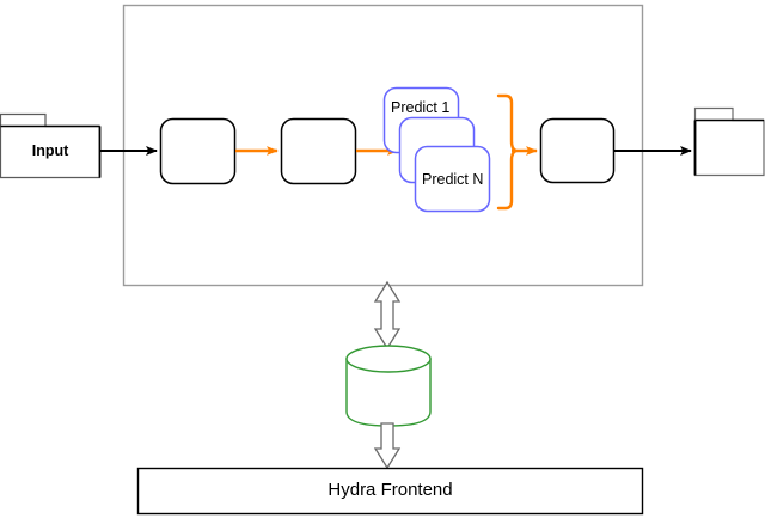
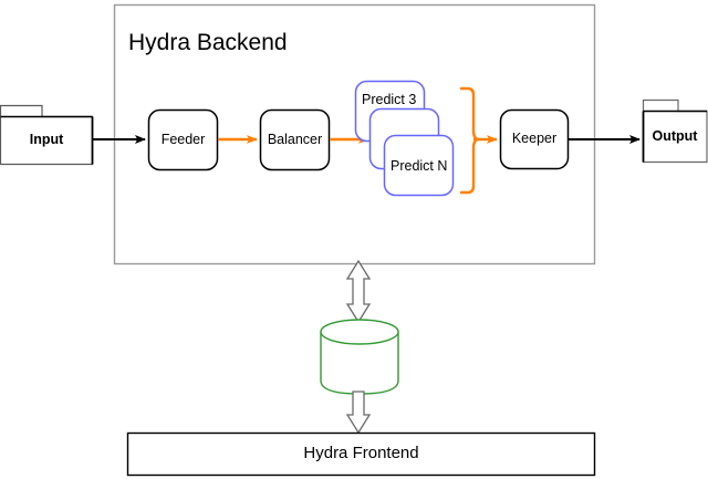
+ Hydra Backend
  Input
+ Output
+ Feeder
+ Balancer
+ Keeper
- Predict 1
+ Predict 3
  Predict N
  Hydra Frontend
